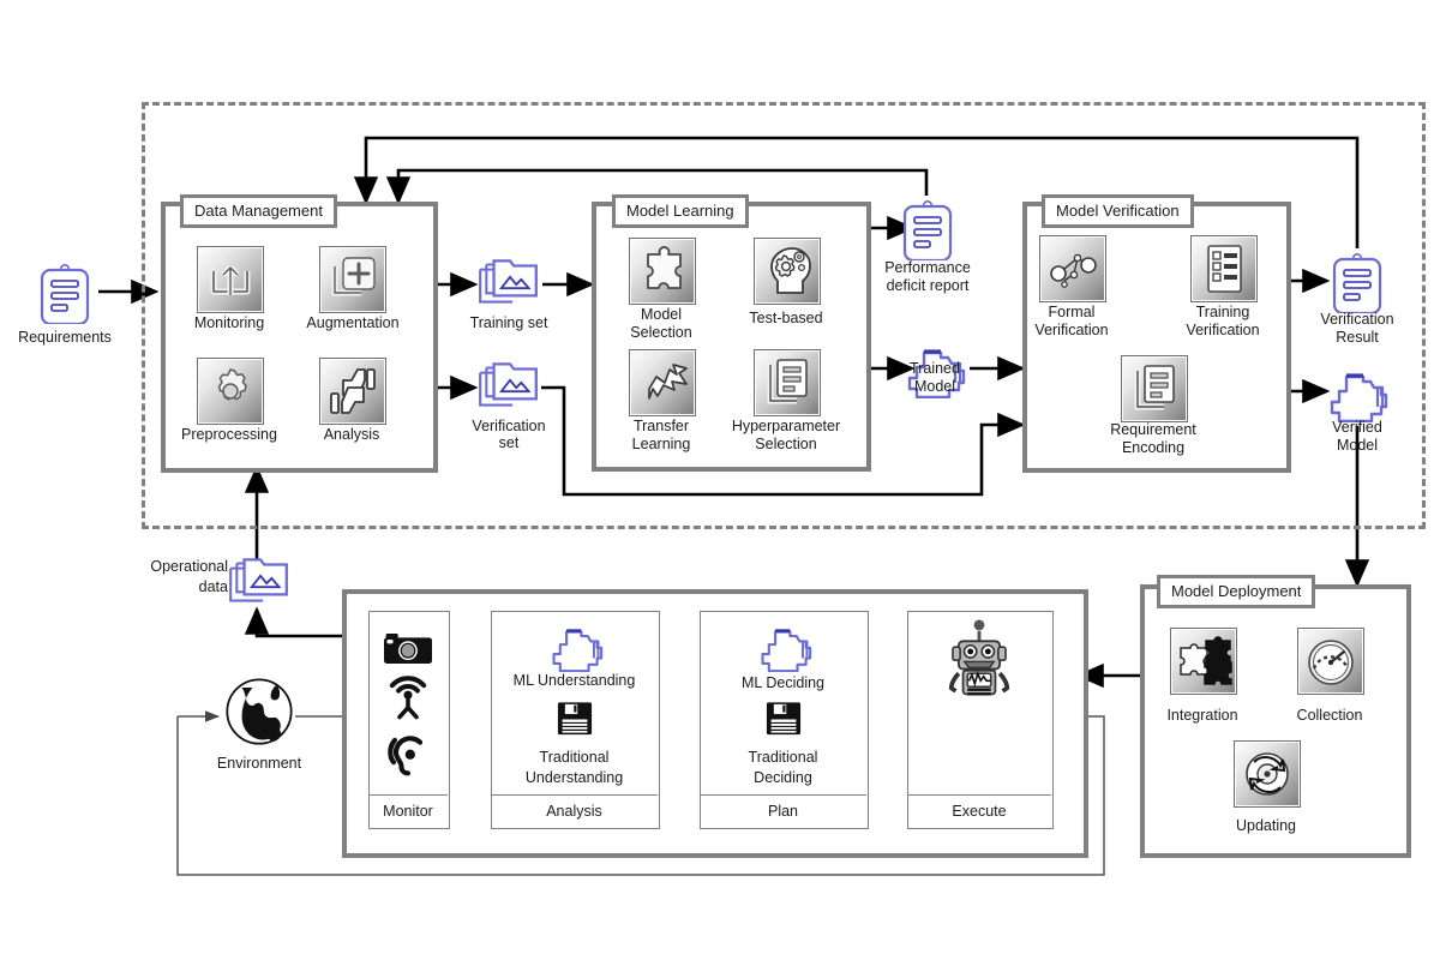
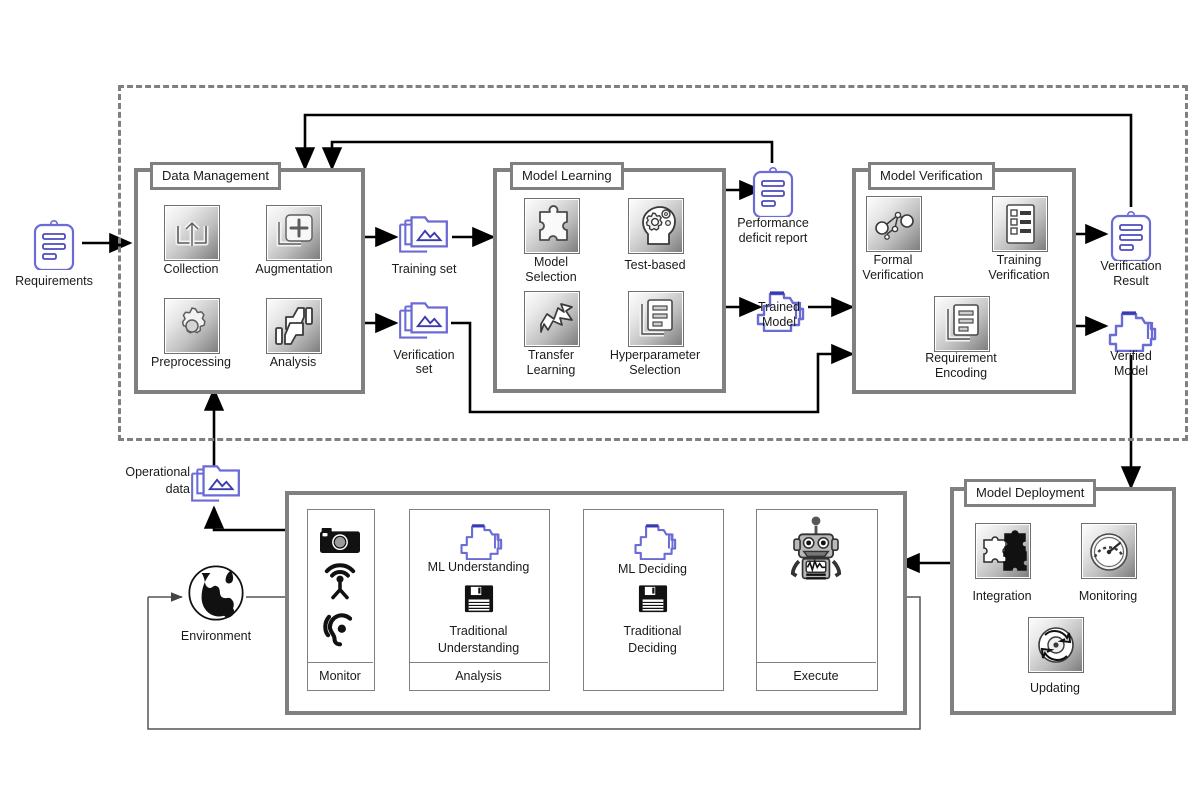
  Requirements
  Data Management
- Monitoring
+ Collection
  Augmentation
  Preprocessing
  Analysis
  Training set
  Verification
  set
  Model Learning
  Model
  Selection
  Test-based
  Transfer
  Learning
  Hyperparameter
  Selection
  Performance
  deficit report
  Trained
  Model
  Model Verification
  Formal
  Verification
  Training
  Verification
  Requirement
  Encoding
  Verification
  Result
  Verified
  Model
  Operational
  data
  Environment
  Monitor
  ML Understanding
  Traditional
  Understanding
  Analysis
  ML Deciding
  Traditional
  Deciding
- Plan
  Execute
  Model Deployment
  Integration
- Collection
+ Monitoring
  Updating
